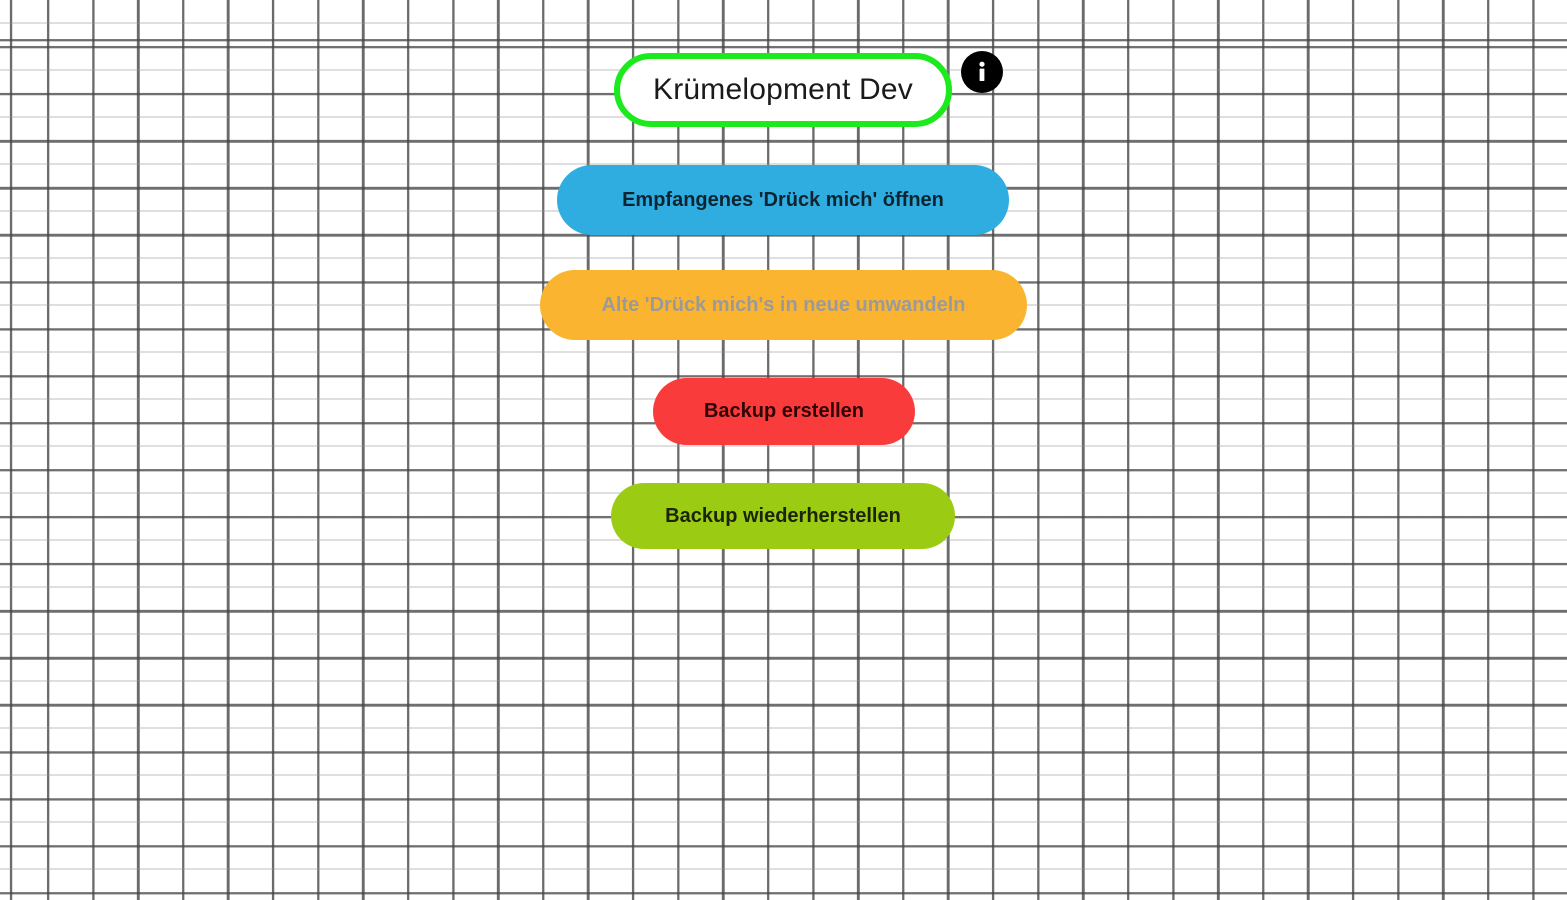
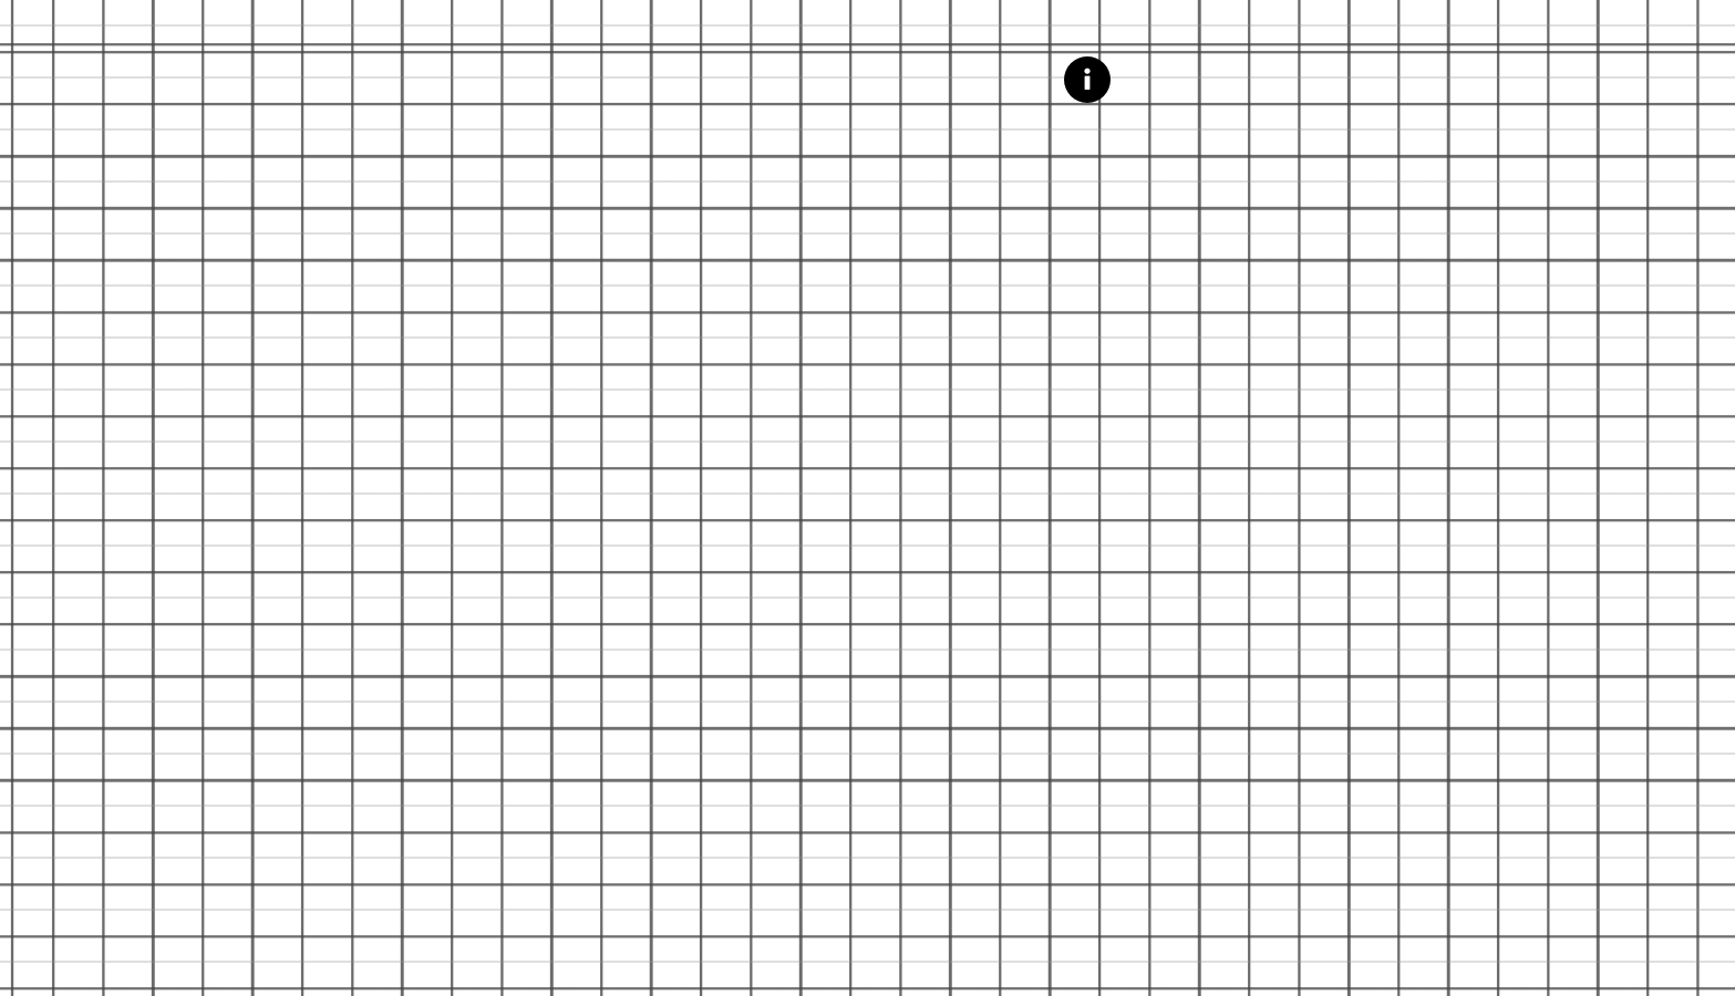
- Krümelopment Dev
- Empfangenes 'Drück mich' öffnen
- Alte 'Drück mich's in neue umwandeln
- Backup erstellen
- Backup wiederherstellen
